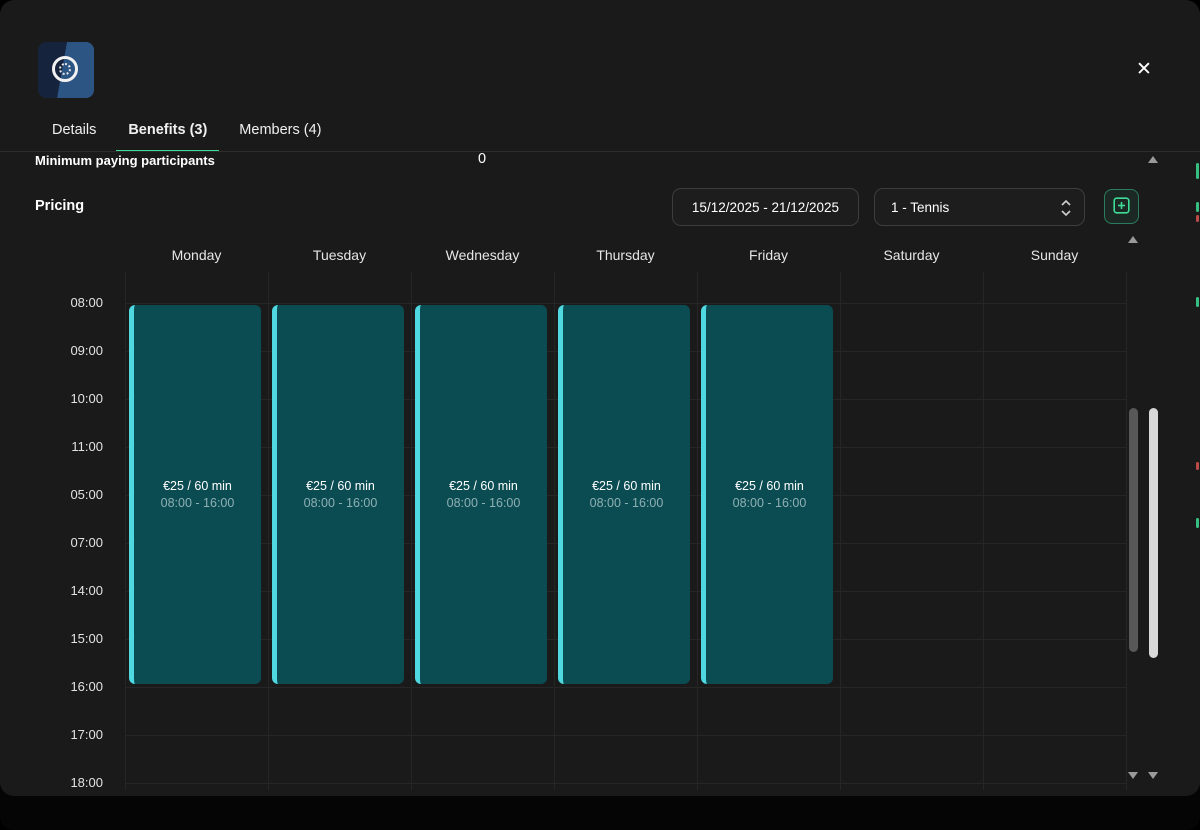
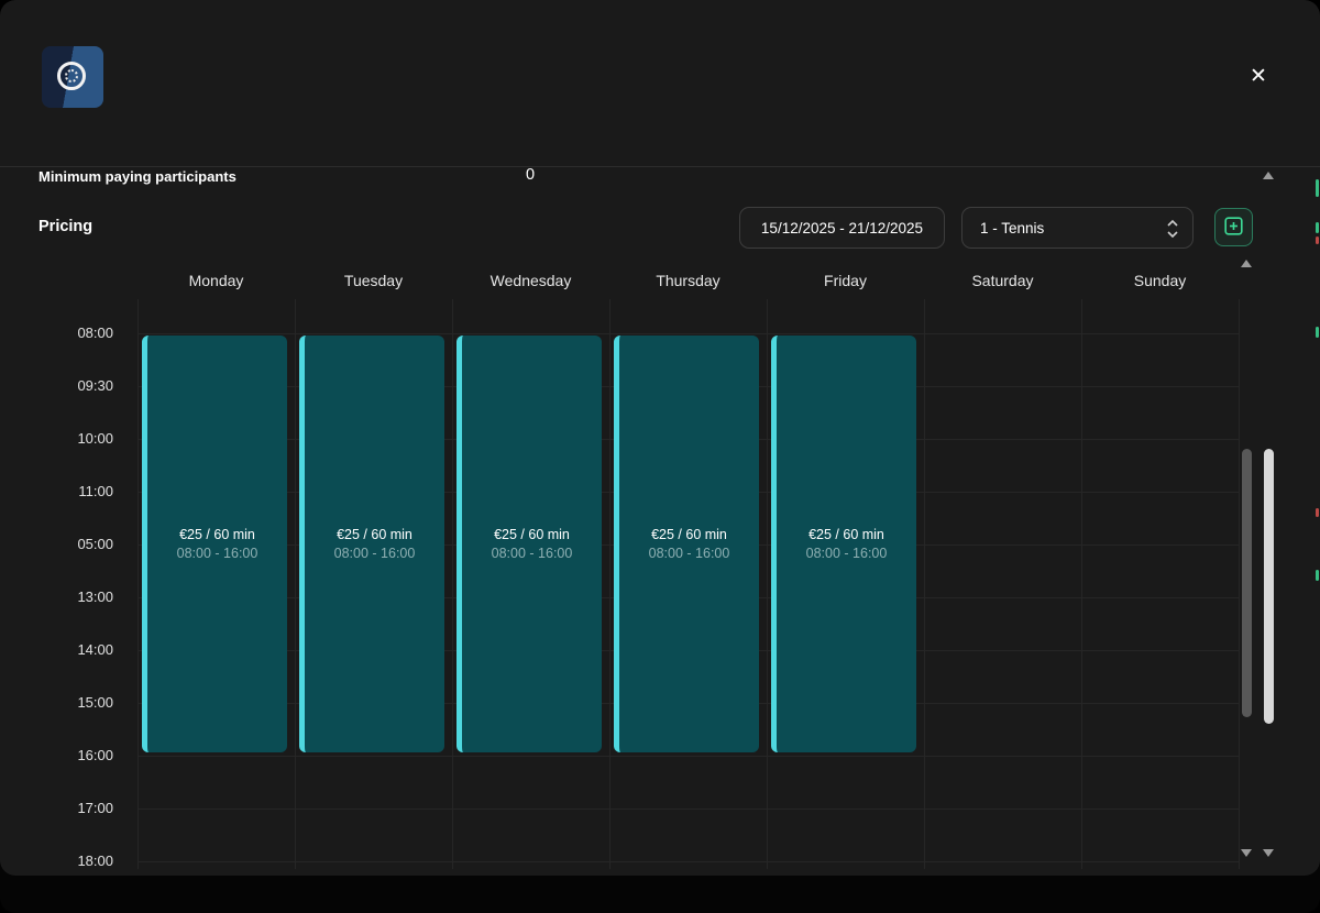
  ✕
- Details
- Benefits (3)
- Members (4)
  Minimum paying participants
  0
  Pricing
  15/12/2025 - 21/12/2025
  1 - Tennis
  Monday
  Tuesday
  Wednesday
  Thursday
  Friday
  Saturday
  Sunday
  08:00
- 09:00
+ 09:30
  10:00
  11:00
  05:00
- 07:00
+ 13:00
  14:00
  15:00
  16:00
  17:00
  18:00
  €25 / 60 min
  08:00 - 16:00
  €25 / 60 min
  08:00 - 16:00
  €25 / 60 min
  08:00 - 16:00
  €25 / 60 min
  08:00 - 16:00
  €25 / 60 min
  08:00 - 16:00
